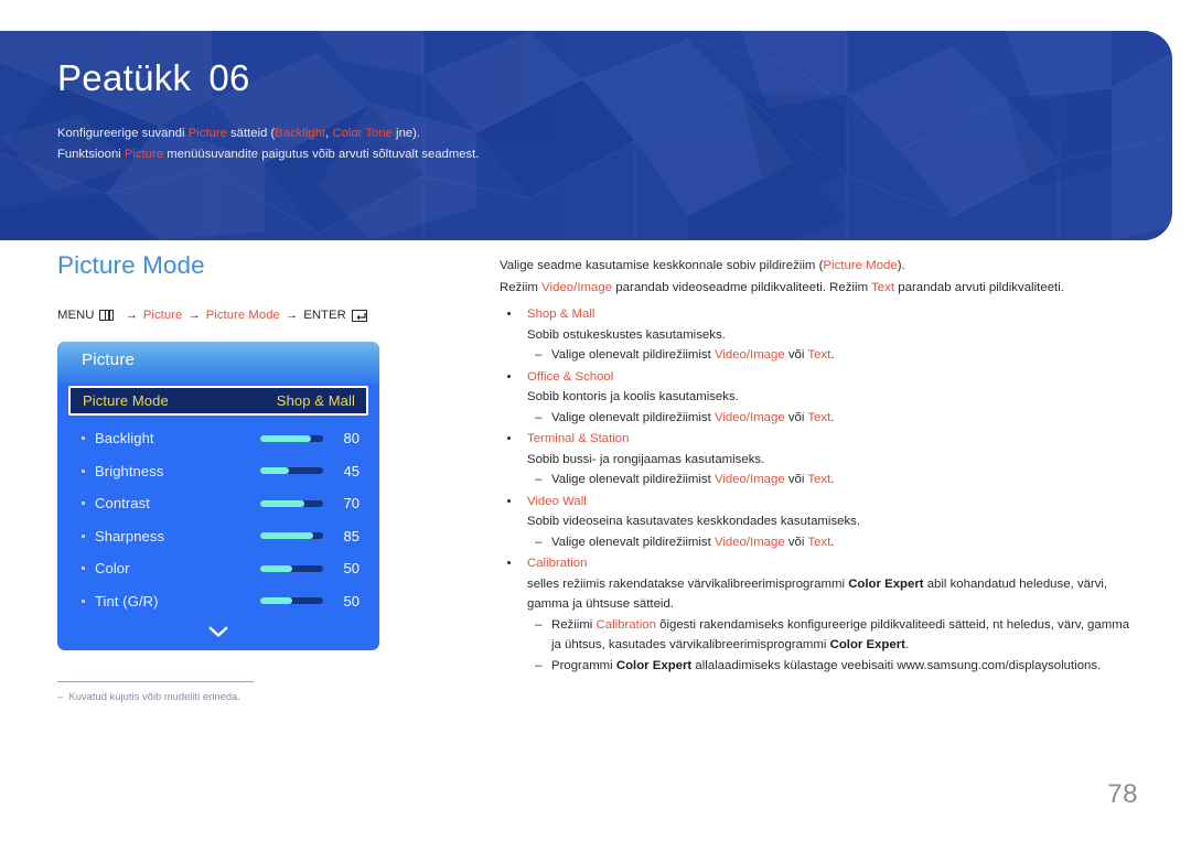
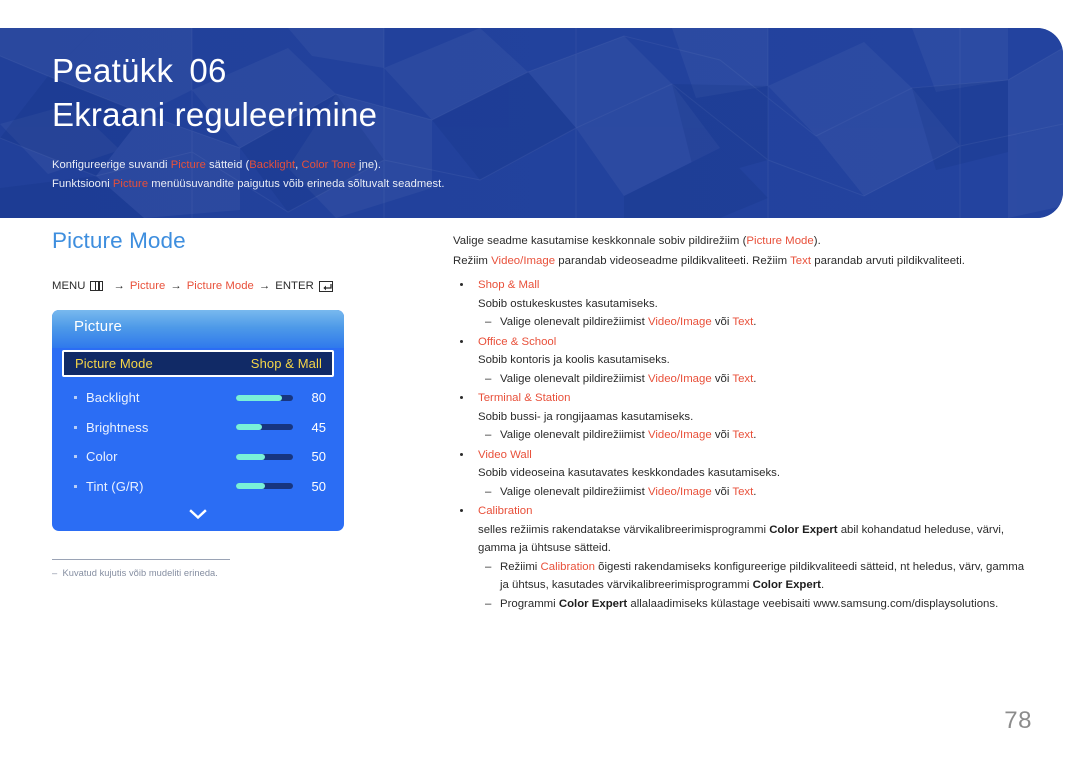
  Peatükk 06
+ Ekraani reguleerimine
  Konfigureerige suvandi Picture sätteid (Backlight, Color Tone jne).
- Funktsiooni Picture menüüsuvandite paigutus võib arvuti sõltuvalt seadmest.
+ Funktsiooni Picture menüüsuvandite paigutus võib erineda sõltuvalt seadmest.
  Picture Mode
  MENU
  →
  Picture
  →
  Picture Mode
  →
  ENTER
  Picture
  Picture Mode
  Shop & Mall
  Backlight
  80
  Brightness
  45
- Contrast
- 70
- Sharpness
- 85
  Color
  50
  Tint (G/R)
  50
  – Kuvatud kujutis võib mudeliti erineda.
  Valige seadme kasutamise keskkonnale sobiv pildirežiim (Picture Mode).
  Režiim Video/Image parandab videoseadme pildikvaliteeti. Režiim Text parandab arvuti pildikvaliteeti.
  Shop & Mall
  Sobib ostukeskustes kasutamiseks.
  Valige olenevalt pildirežiimist Video/Image või Text.
  Office & School
  Sobib kontoris ja koolis kasutamiseks.
  Valige olenevalt pildirežiimist Video/Image või Text.
  Terminal & Station
  Sobib bussi- ja rongijaamas kasutamiseks.
  Valige olenevalt pildirežiimist Video/Image või Text.
  Video Wall
  Sobib videoseina kasutavates keskkondades kasutamiseks.
  Valige olenevalt pildirežiimist Video/Image või Text.
  Calibration
  selles režiimis rakendatakse värvikalibreerimisprogrammi Color Expert abil kohandatud heleduse, värvi, gamma ja ühtsuse sätteid.
  Režiimi Calibration õigesti rakendamiseks konfigureerige pildikvaliteedi sätteid, nt heledus, värv, gamma ja ühtsus, kasutades värvikalibreerimisprogrammi Color Expert.
  Programmi Color Expert allalaadimiseks külastage veebisaiti www.samsung.com/displaysolutions.
  78
